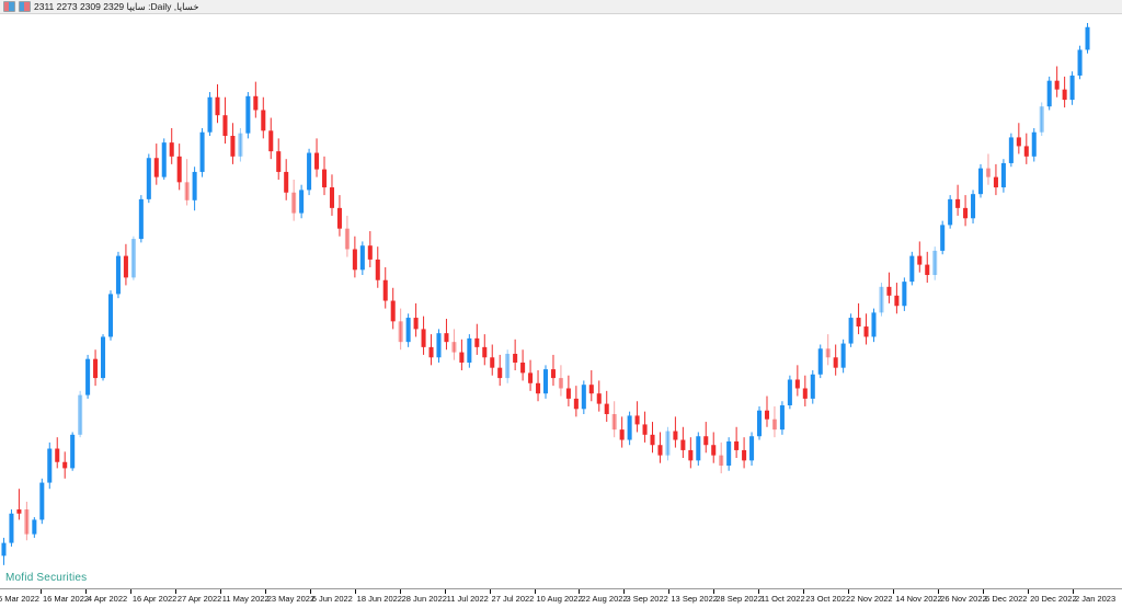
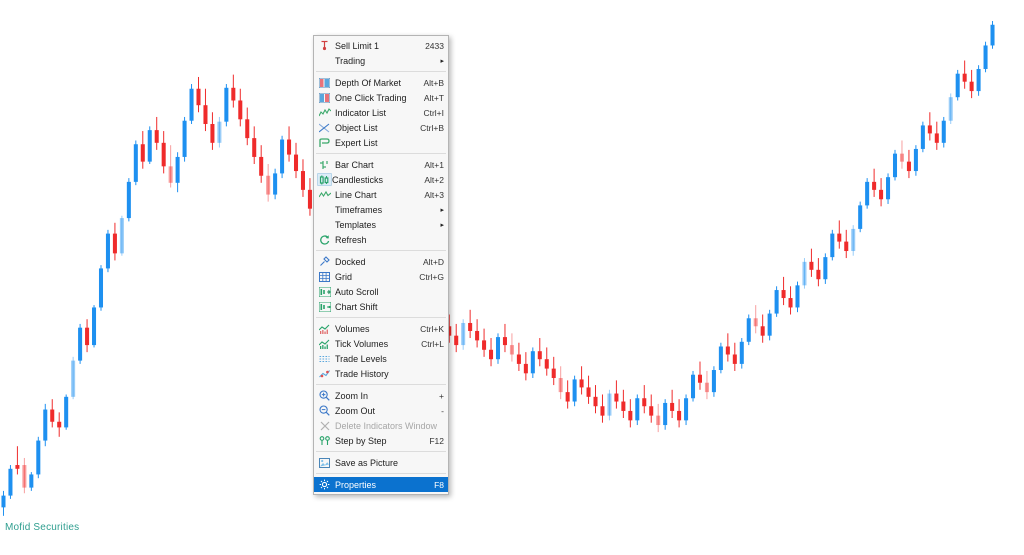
- سایپا 2329 2309 2273 2311 :Daily ,خساپا
- 6 Mar 2022
- 16 Mar 2022
- 4 Apr 2022
- 16 Apr 2022
- 27 Apr 2022
- 11 May 2022
- 23 May 2022
- 6 Jun 2022
- 18 Jun 2022
- 28 Jun 2022
- 11 Jul 2022
- 27 Jul 2022
- 10 Aug 2022
- 22 Aug 2022
- 3 Sep 2022
- 13 Sep 2022
- 28 Sep 2022
- 11 Oct 2022
- 23 Oct 2022
- 2 Nov 2022
- 14 Nov 2022
- 26 Nov 2022
- 6 Dec 2022
- 20 Dec 2022
- 2 Jan 2023
  Mofid Securities
+ Sell Limit 1
+ 2433
+ Trading
+ Depth Of Market
+ Alt+B
+ One Click Trading
+ Alt+T
+ Indicator List
+ Ctrl+I
+ Object List
+ Ctrl+B
+ Expert List
+ Bar Chart
+ Alt+1
+ Candlesticks
+ Alt+2
+ Line Chart
+ Alt+3
+ Timeframes
+ Templates
+ Refresh
+ Docked
+ Alt+D
+ Grid
+ Ctrl+G
+ Auto Scroll
+ Chart Shift
+ Volumes
+ Ctrl+K
+ Tick Volumes
+ Ctrl+L
+ Trade Levels
+ Trade History
+ Zoom In
+ +
+ Zoom Out
+ -
+ Delete Indicators Window
+ Step by Step
+ F12
+ Save as Picture
+ Properties
+ F8
